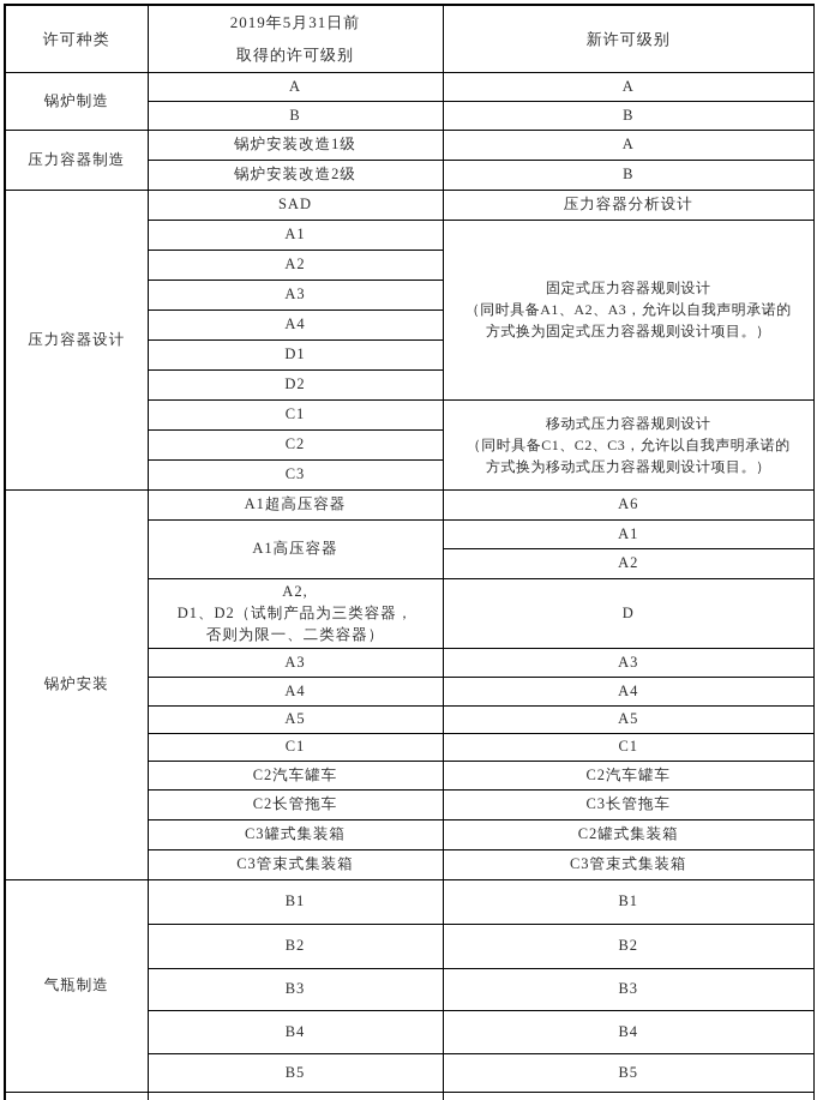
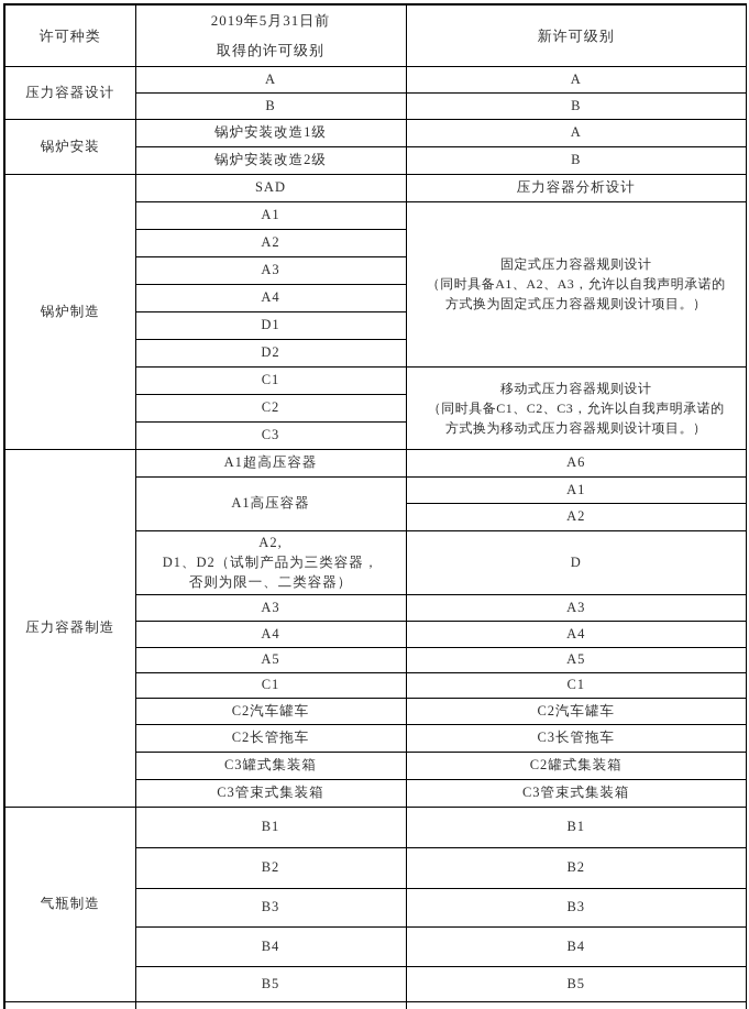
  许可种类	2019年5月31日前 取得的许可级别	新许可级别
- 锅炉制造	A	A
+ 压力容器设计	A	A
  B	B
- 压力容器制造	锅炉安装改造1级	A
+ 锅炉安装	锅炉安装改造1级	A
  锅炉安装改造2级	B
- 压力容器设计	SAD	压力容器分析设计
+ 锅炉制造	SAD	压力容器分析设计
  A1	固定式压力容器规则设计 （同时具备A1、A2、A3，允许以自我声明承诺的 方式换为固定式压力容器规则设计项目。）
  A2
  A3
  A4
  D1
  D2
  C1	移动式压力容器规则设计 （同时具备C1、C2、C3，允许以自我声明承诺的 方式换为移动式压力容器规则设计项目。）
  C2
  C3
- 锅炉安装	A1超高压容器	A6
+ 压力容器制造	A1超高压容器	A6
  A1高压容器	A1
  A2
  A2, D1、D2（试制产品为三类容器， 否则为限一、二类容器）	D
  A3	A3
  A4	A4
  A5	A5
  C1	C1
  C2汽车罐车	C2汽车罐车
  C2长管拖车	C3长管拖车
  C3罐式集装箱	C2罐式集装箱
  C3管束式集装箱	C3管束式集装箱
  气瓶制造	B1	B1
  B2	B2
  B3	B3
  B4	B4
  B5	B5
